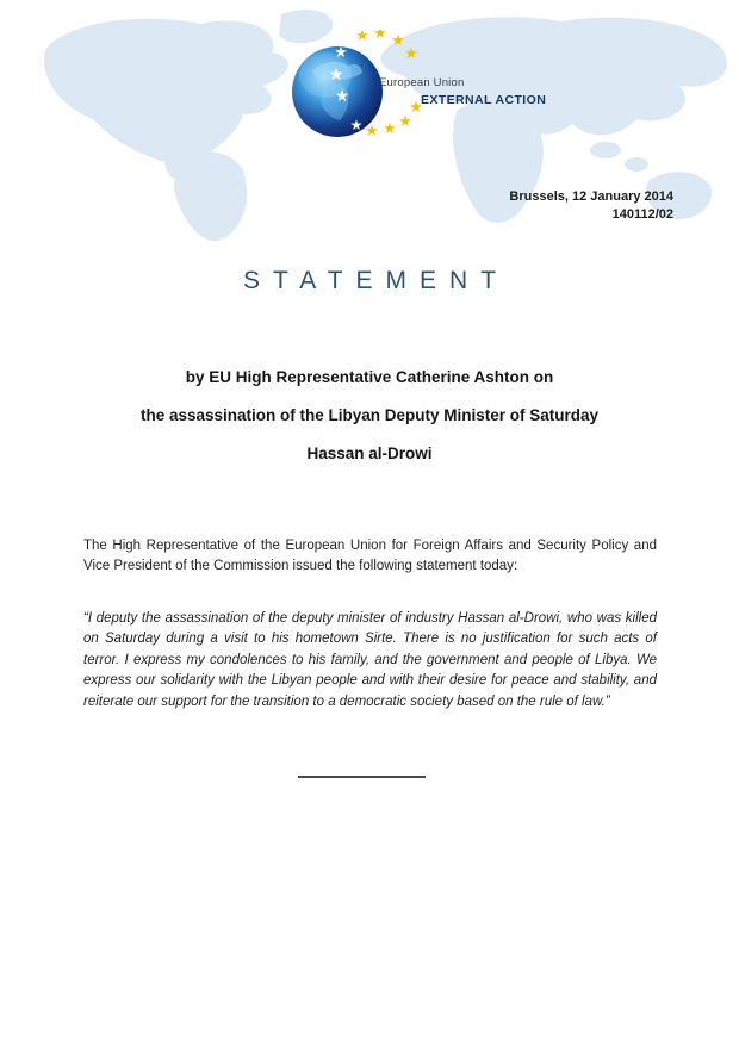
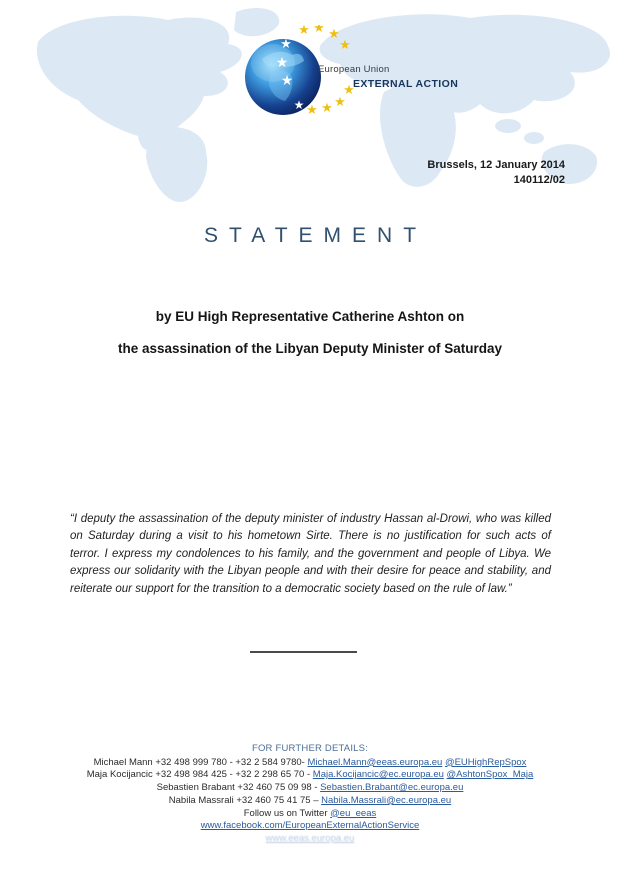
  ★
  ★
  ★
  ★
  ★
  ★
  ★
  ★
  ★
  ★
  ★
  ★
  ★
  European Union
  EXTERNAL ACTION
  Brussels, 12 January 2014
  140112/02
  STATEMENT
  by EU High Representative Catherine Ashton on
  the assassination of the Libyan Deputy Minister of Saturday
- Hassan al-Drowi
- The High Representative of the European Union for Foreign Affairs and Security Policy and Vice President of the Commission issued the following statement today:
  “I deputy the assassination of the deputy minister of industry Hassan al-Drowi, who was killed on Saturday during a visit to his hometown Sirte. There is no justification for such acts of terror. I express my condolences to his family, and the government and people of Libya. We express our solidarity with the Libyan people and with their desire for peace and stability, and reiterate our support for the transition to a democratic society based on the rule of law.”
+ FOR FURTHER DETAILS:
+ Michael Mann +32 498 999 780 - +32 2 584 9780- Michael.Mann@eeas.europa.eu @EUHighRepSpox
+ Maja Kocijancic +32 498 984 425 - +32 2 298 65 70 - Maja.Kocijancic@ec.europa.eu @AshtonSpox_Maja
+ Sebastien Brabant +32 460 75 09 98 - Sebastien.Brabant@ec.europa.eu
+ Nabila Massrali +32 460 75 41 75 – Nabila.Massrali@ec.europa.eu
+ Follow us on Twitter @eu_eeas
+ www.facebook.com/EuropeanExternalActionService
+ www.eeas.europa.eu
